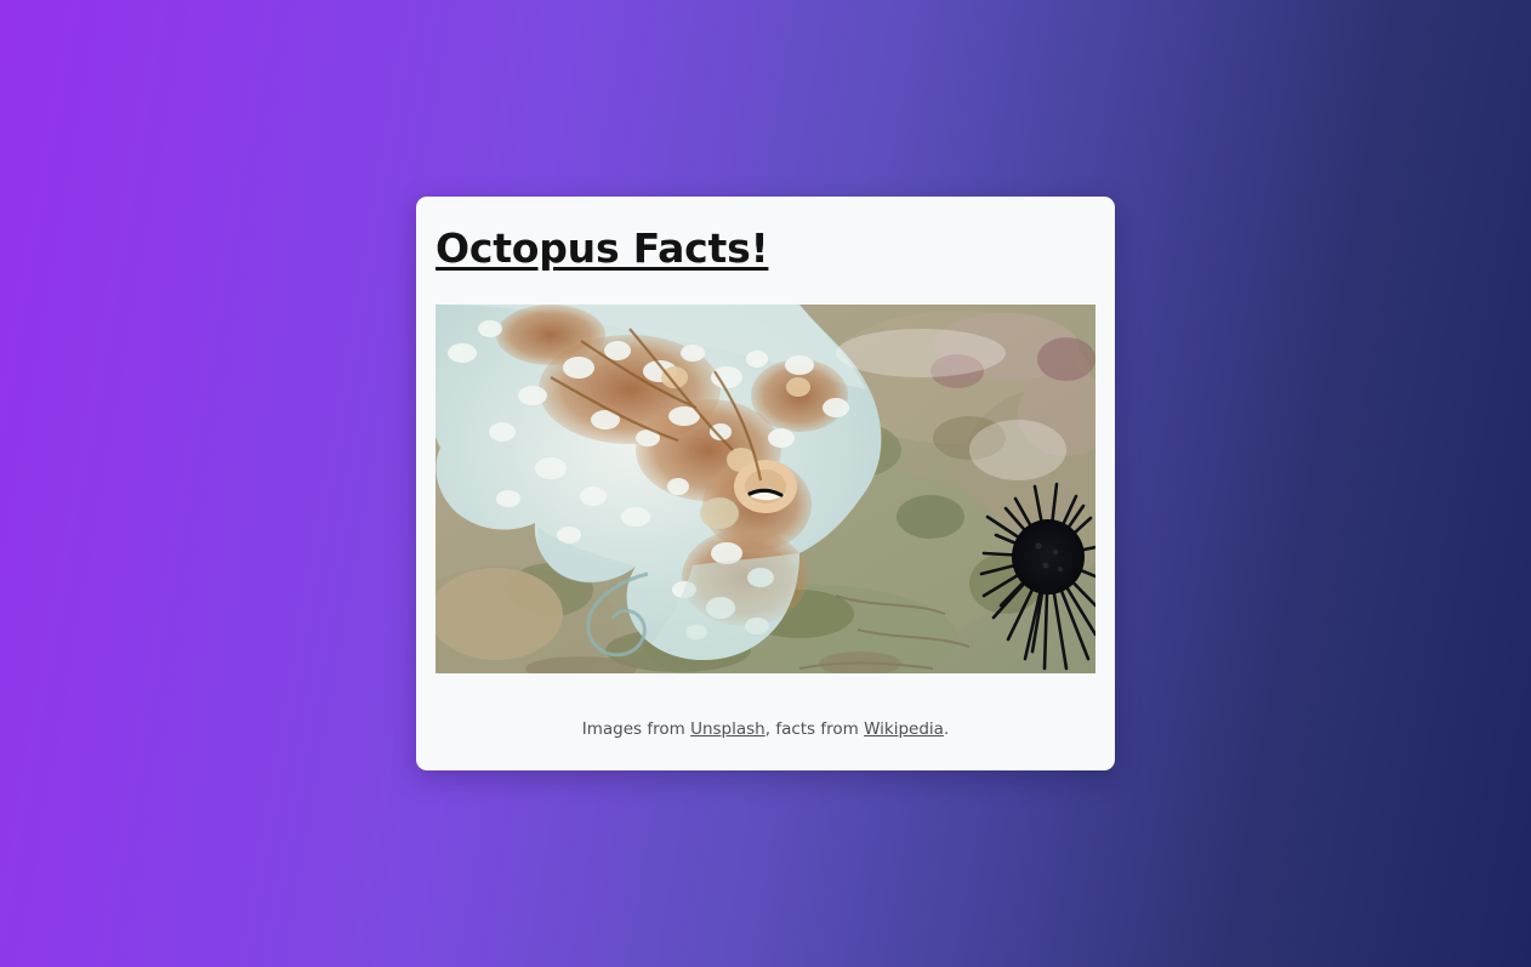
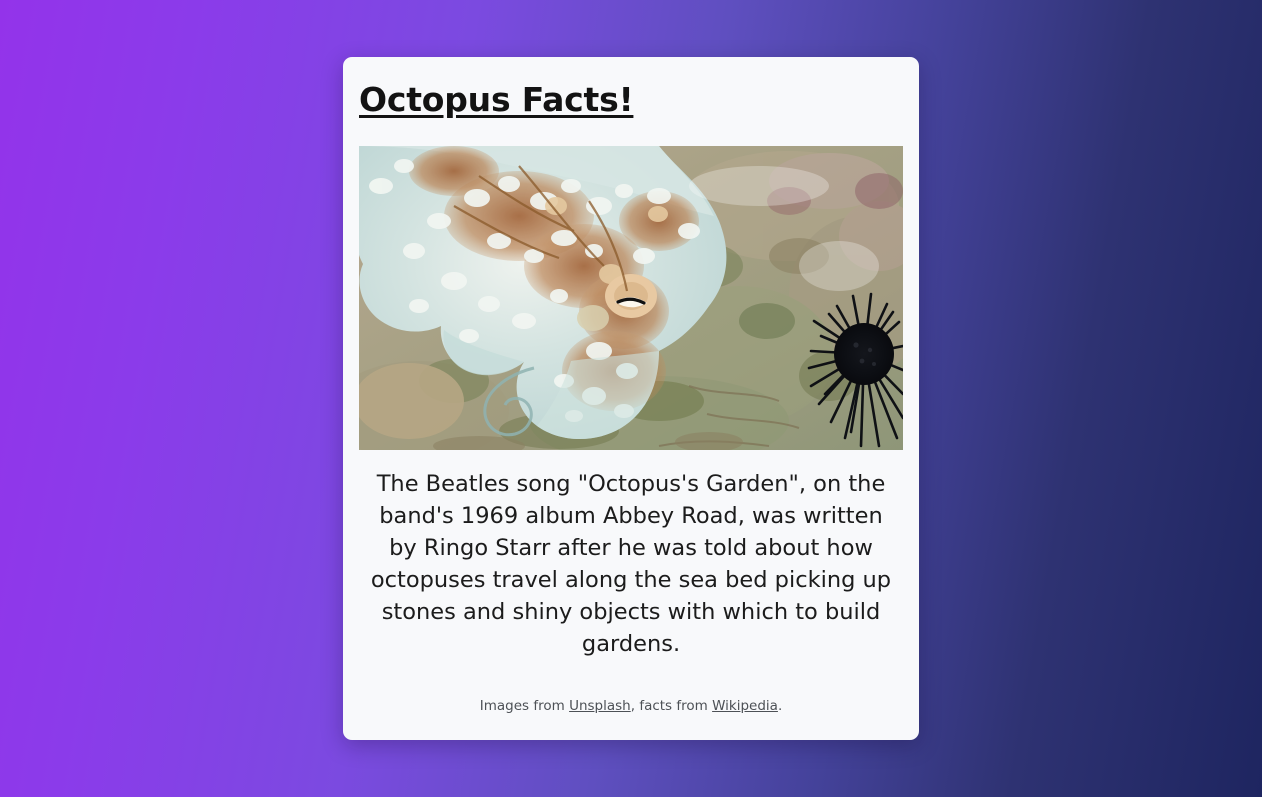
  Octopus Facts!
+ The Beatles song "Octopus's Garden", on the band's 1969 album Abbey Road, was written by Ringo Starr after he was told about how octopuses travel along the sea bed picking up stones and shiny objects with which to build gardens.
  Images from Unsplash, facts from Wikipedia.
